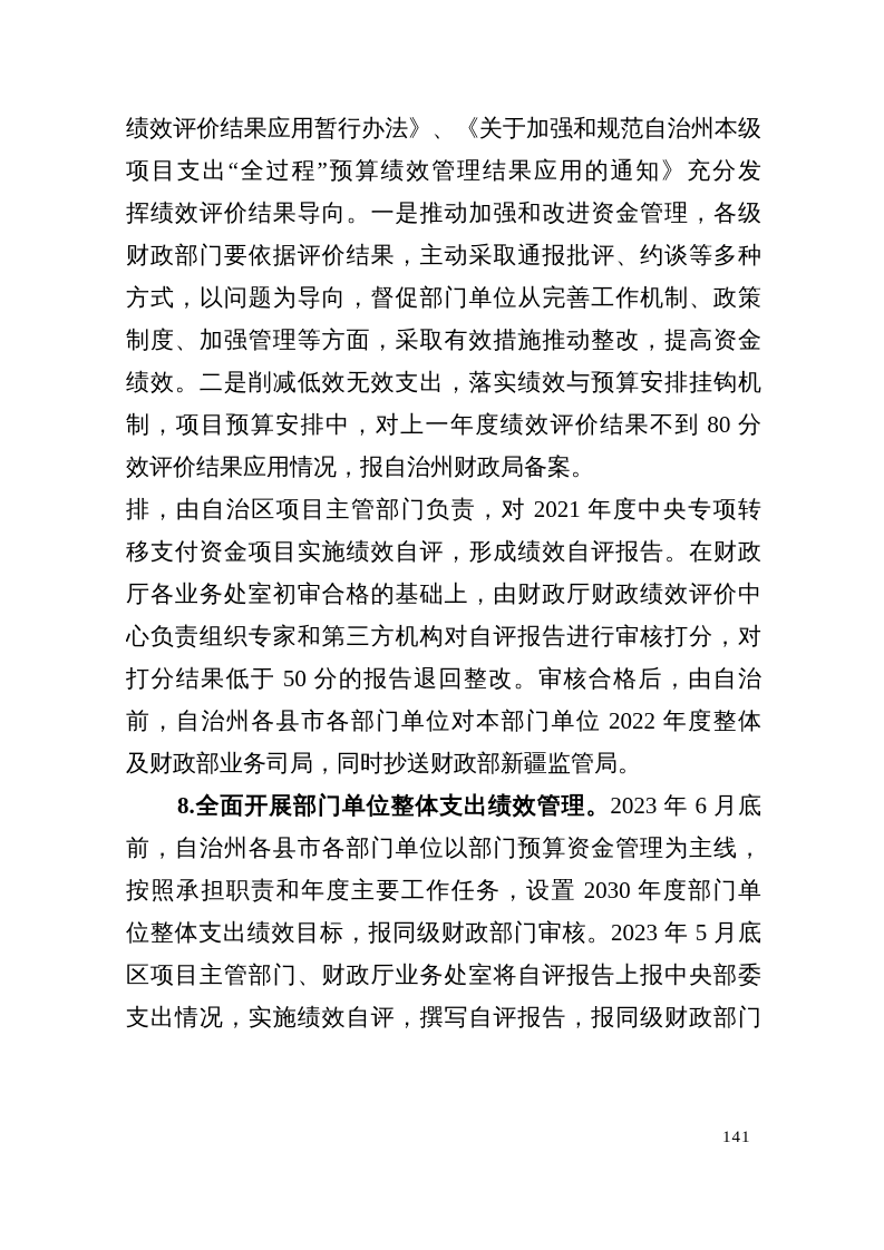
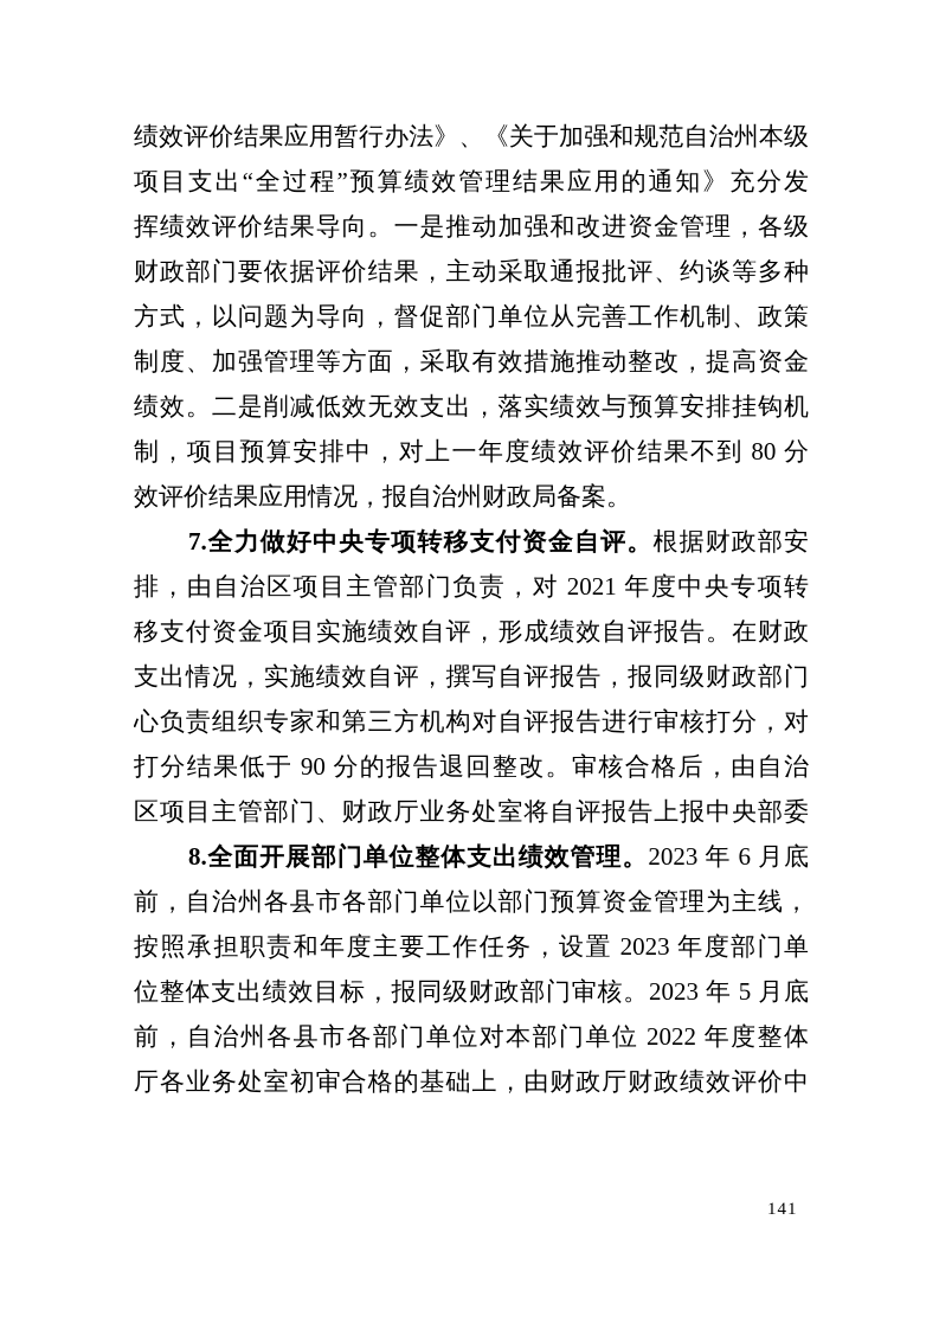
  绩效评价结果应用暂行办法》、《关于加强和规范自治州本级
  项目支出“全过程”预算绩效管理结果应用的通知》充分发
  挥绩效评价结果导向。一是推动加强和改进资金管理，各级
  财政部门要依据评价结果，主动采取通报批评、约谈等多种
  方式，以问题为导向，督促部门单位从完善工作机制、政策
  制度、加强管理等方面，采取有效措施推动整改，提高资金
  绩效。二是削减低效无效支出，落实绩效与预算安排挂钩机
  制，项目预算安排中，对上一年度绩效评价结果不到 80 分
  效评价结果应用情况，报自治州财政局备案。
+ 7.全力做好中央专项转移支付资金自评。根据财政部安
  排，由自治区项目主管部门负责，对 2021 年度中央专项转
  移支付资金项目实施绩效自评，形成绩效自评报告。在财政
- 厅各业务处室初审合格的基础上，由财政厅财政绩效评价中
+ 支出情况，实施绩效自评，撰写自评报告，报同级财政部门
  心负责组织专家和第三方机构对自评报告进行审核打分，对
- 打分结果低于 50 分的报告退回整改。审核合格后，由自治
+ 打分结果低于 90 分的报告退回整改。审核合格后，由自治
- 前，自治州各县市各部门单位对本部门单位 2022 年度整体
+ 区项目主管部门、财政厅业务处室将自评报告上报中央部委
- 及财政部业务司局，同时抄送财政部新疆监管局。
  8.全面开展部门单位整体支出绩效管理。2023 年 6 月底
  前，自治州各县市各部门单位以部门预算资金管理为主线，
- 按照承担职责和年度主要工作任务，设置 2030 年度部门单
+ 按照承担职责和年度主要工作任务，设置 2023 年度部门单
  位整体支出绩效目标，报同级财政部门审核。2023 年 5 月底
- 区项目主管部门、财政厅业务处室将自评报告上报中央部委
+ 前，自治州各县市各部门单位对本部门单位 2022 年度整体
- 支出情况，实施绩效自评，撰写自评报告，报同级财政部门
+ 厅各业务处室初审合格的基础上，由财政厅财政绩效评价中
  141
